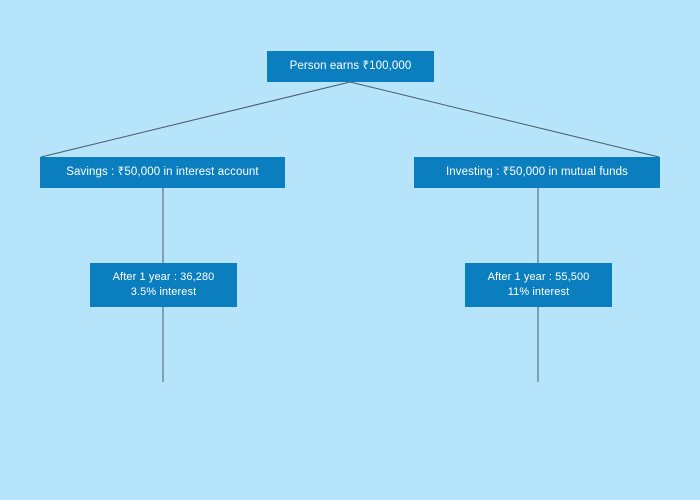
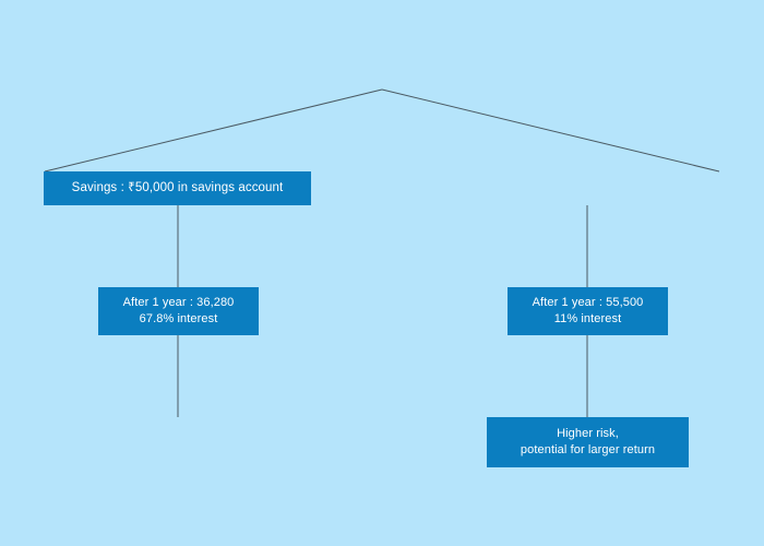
- Person earns ₹100,000
- Savings : ₹50,000 in interest account
+ Savings : ₹50,000 in savings account
- Investing : ₹50,000 in mutual funds
  After 1 year : 36,280
- 3.5% interest
+ 67.8% interest
  After 1 year : 55,500
  11% interest
+ Higher risk,
+ potential for larger return
